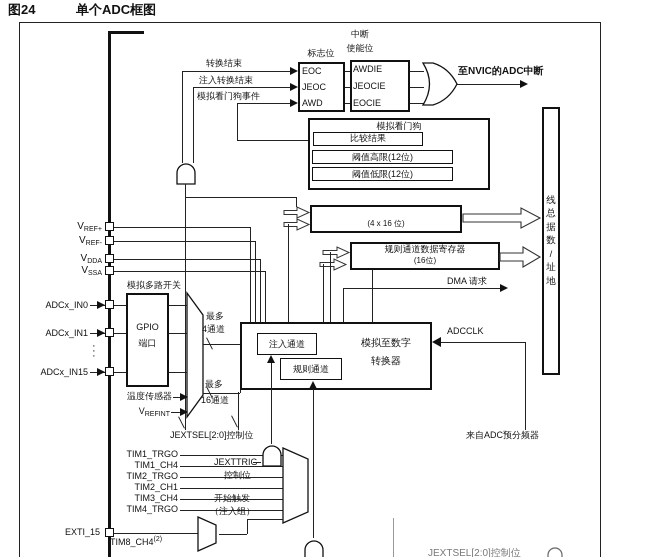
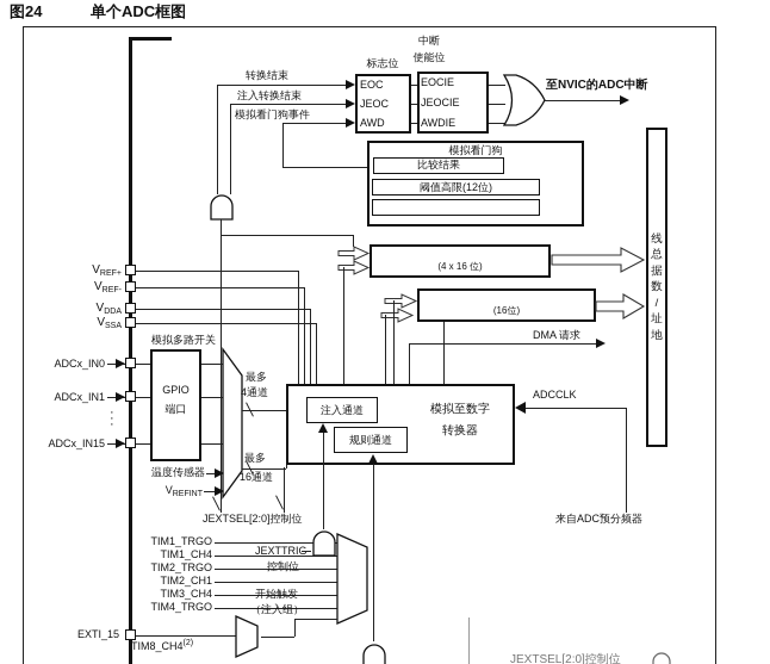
  图24
  单个ADC框图
  标志位
  中断
  使能位
  EOC
  JEOC
  AWD
- AWDIE
+ EOCIE
  JEOCIE
- EOCIE
+ AWDIE
  至NVIC的ADC中断
  转换结束
  注入转换结束
  模拟看门狗事件
  模拟看门狗
  比较结果
  阈值高限(12位)
- 阈值低限(12位)
  (4 x 16 位)
- 规则通道数据寄存器
  (16位)
  DMA 请求
  线
  总
  据
  数
  /
  址
  地
  ADCx_IN0
  ADCx_IN1
  ADCx_IN15
  ·
  ·
  ·
  GPIO
  端口
  模拟多路开关
  温度传感器
  最多
  4通道
  最多
  16通道
  注入通道
  规则通道
  模拟至数字
  转换器
  ADCCLK
  来自ADC预分频器
  JEXTSEL[2:0]控制位
  TIM1_TRGO
  TIM1_CH4
  TIM2_TRGO
  TIM2_CH1
  TIM3_CH4
  TIM4_TRGO
  JEXTTRIG
  控制位
  开始触发
  （注入组）
  EXTI_15
  TIM8_CH4
  JEXTSEL[2:0]控制位
